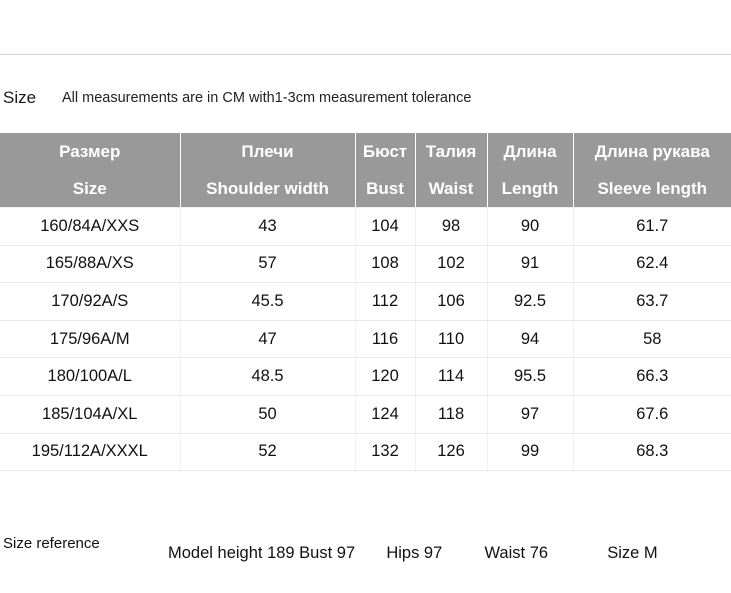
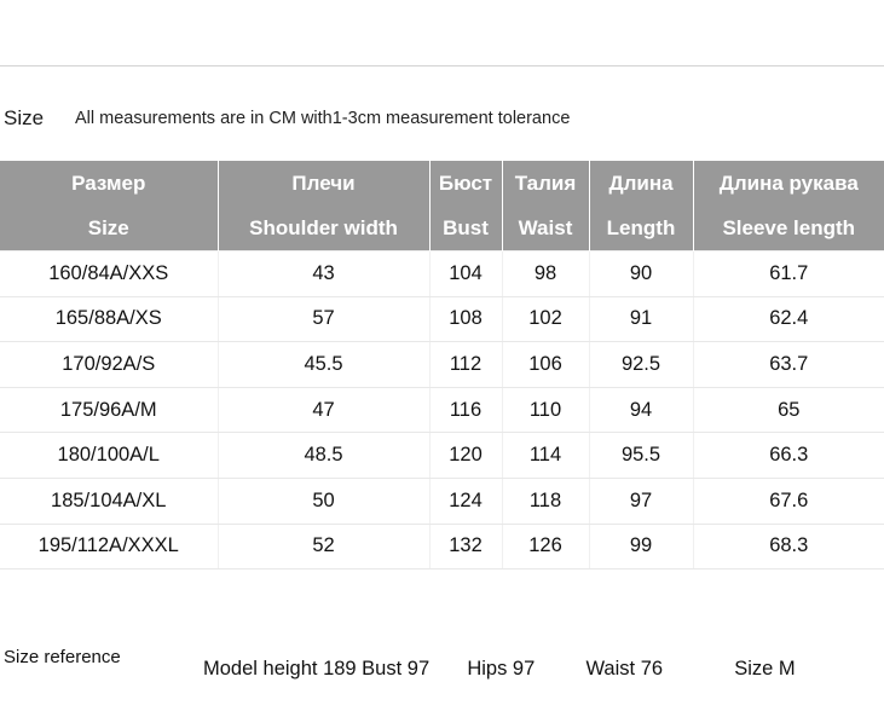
  Size
  All measurements are in CM with1-3cm measurement tolerance
  Размер	Плечи	Бюст	Талия	Длина	Длина рукава
  Size	Shoulder width	Bust	Waist	Length	Sleeve length
  160/84A/XXS	43	104	98	90	61.7
  165/88A/XS	57	108	102	91	62.4
  170/92A/S	45.5	112	106	92.5	63.7
- 175/96A/M	47	116	110	94	58
+ 175/96A/M	47	116	110	94	65
  180/100A/L	48.5	120	114	95.5	66.3
  185/104A/XL	50	124	118	97	67.6
  195/112A/XXXL	52	132	126	99	68.3
  Size reference
  Model height 189 Bust 97 Hips 97 Waist 76 Size M
